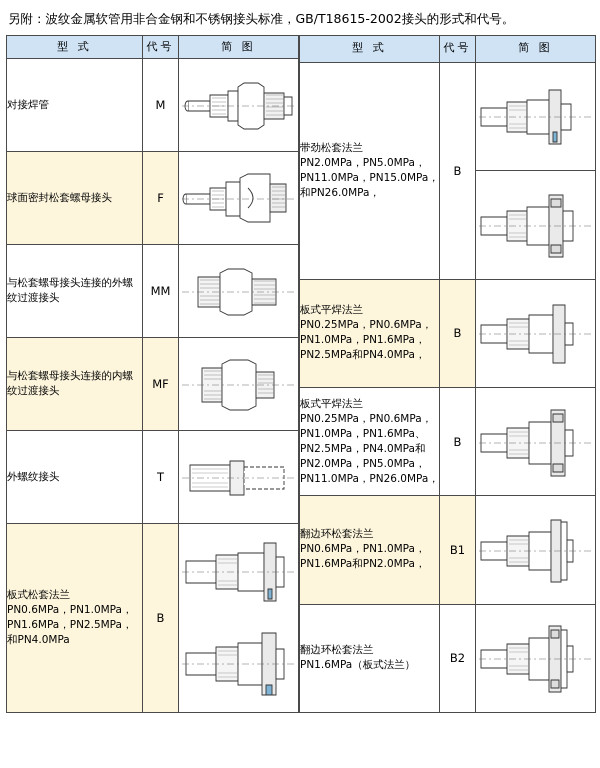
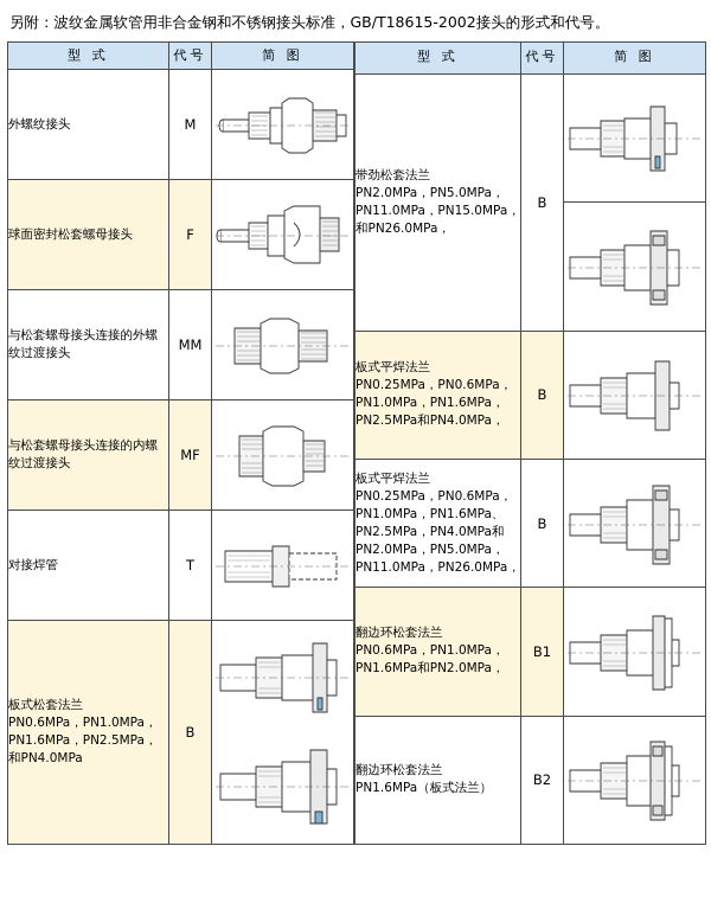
  另附：波纹金属软管用非合金钢和不锈钢接头标准，GB/T18615-2002接头的形式和代号。
  型 式	代号	简 图
- 对接焊管	M
+ 外螺纹接头	M
  球面密封松套螺母接头	F
  与松套螺母接头连接的外螺纹过渡接头	MM
  与松套螺母接头连接的内螺纹过渡接头	MF
- 外螺纹接头	T
+ 对接焊管	T
  板式松套法兰 PN0.6MPa，PN1.0MPa， PN1.6MPa，PN2.5MPa， 和PN4.0MPa	B
  型 式	代号	简 图
  带劲松套法兰 PN2.0MPa，PN5.0MPa， PN11.0MPa，PN15.0MPa， 和PN26.0MPa，	B
  板式平焊法兰 PN0.25MPa，PN0.6MPa， PN1.0MPa，PN1.6MPa， PN2.5MPa和PN4.0MPa，	B
  板式平焊法兰 PN0.25MPa，PN0.6MPa， PN1.0MPa，PN1.6MPa、 PN2.5MPa，PN4.0MPa和 PN2.0MPa，PN5.0MPa， PN11.0MPa，PN26.0MPa，	B
  翻边环松套法兰 PN0.6MPa，PN1.0MPa， PN1.6MPa和PN2.0MPa，	B1
  翻边环松套法兰 PN1.6MPa（板式法兰）	B2
